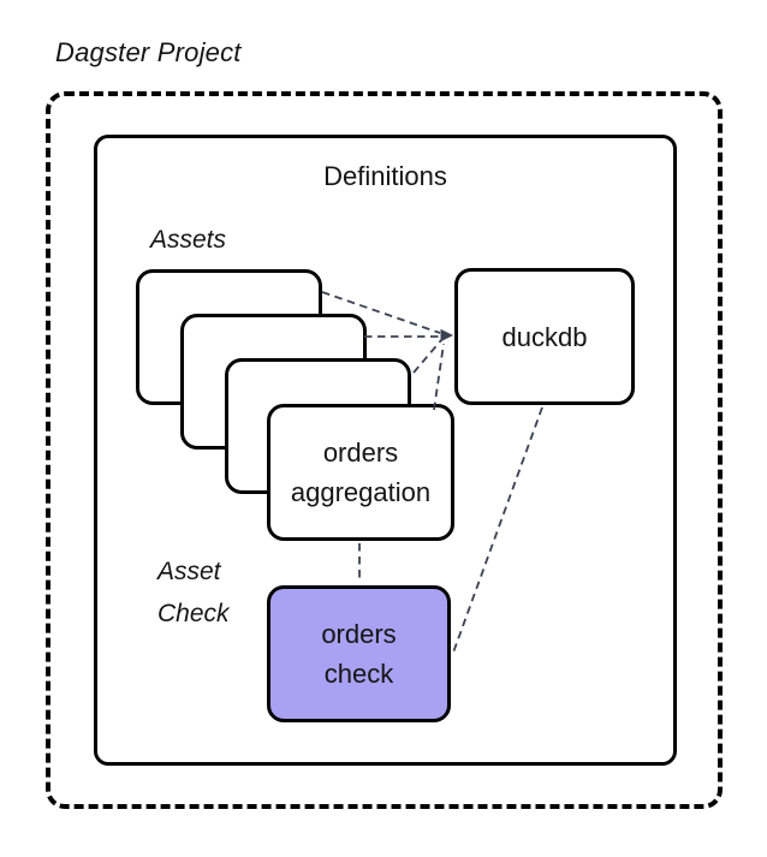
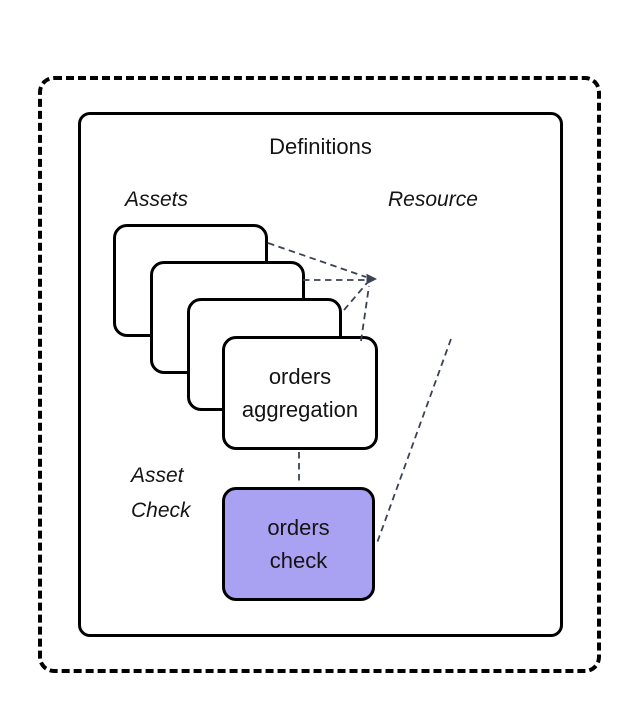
- Dagster Project
  Definitions
  Assets
+ Resource
  orders aggregation
- duckdb
  Asset Check
  orders check
